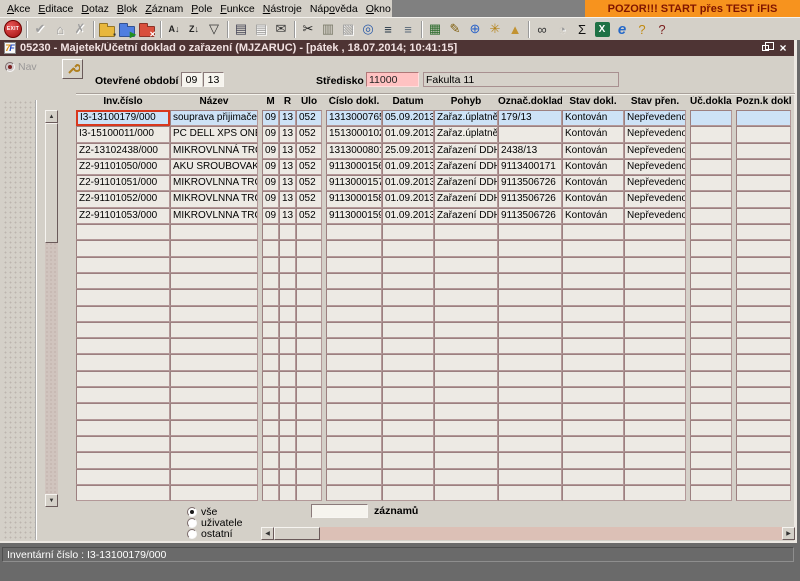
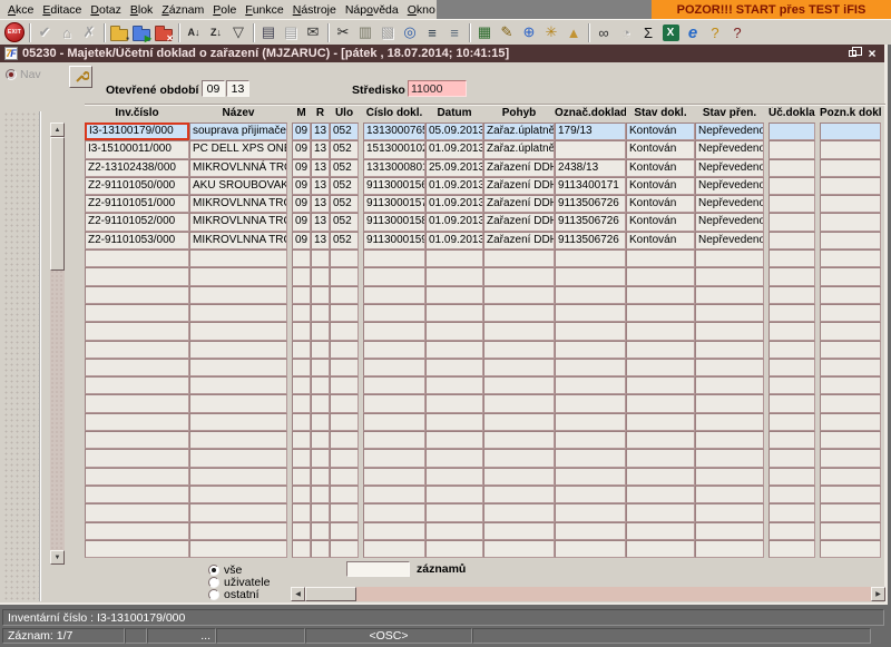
  Akce
  Editace
  Dotaz
  Blok
  Záznam
  Pole
  Funkce
  Nástroje
  Nápověda
  Okno
  POZOR!!! START přes TEST iFIS
  ✔
  ⌂
  ✗
  ▪
  ▶
  ✕
  A↓
  Z↓
  ▽
  ▤
  ▤
  ✉
  ✂
  ▥
  ▧
  ◎
  ≡
  ≡
  ▦
  ✎
  ⊕
  ✳
  ▲
  ∞
  ◔
  Σ
  X
  e
  ?
  ?
  7
  F
  05230 - Majetek/Účetní doklad o zařazení (MJZARUC) - [pátek , 18.07.2014; 10:41:15]
  ×
  Nav
  Otevřené období
  09
  13
  Středisko
  11000
- Fakulta 11
  Inv.číslo
  Název
  M
  R
  Úlo
  Číslo dokl.
  Datum
  Pohyb
  Označ.doklad
  Stav dokl.
  Stav přen.
  Úč.dokla
  Pozn.k dokl
  I3-13100179/000
  souprava přijimače
  09
  13
  052
  131300076
  05.09.2013
  Zařaz.úplatně
  179/13
  Kontován
  Nepřevedeno
  I3-15100011/000
  PC DELL XPS ON
  09
  13
  052
  151300010
  01.09.2013
  Zařaz.úplatně
  Kontován
  Nepřevedeno
  Z2-13102438/000
  MIKROVLNNÁ TR
  09
  13
  052
  131300080
  25.09.2013
  Zařazení DD
  2438/13
  Kontován
  Nepřevedeno
  Z2-91101050/000
  AKU SROUBOVAK
  09
  13
  052
  911300015
  01.09.2013
  Zařazení DD
  9113400171
  Kontován
  Nepřevedeno
  Z2-91101051/000
  MIKROVLNNA TR
  09
  13
  052
  911300015
  01.09.2013
  Zařazení DD
  9113506726
  Kontován
  Nepřevedeno
  Z2-91101052/000
  MIKROVLNNA TR
  09
  13
  052
  911300015
  01.09.2013
  Zařazení DD
  9113506726
  Kontován
  Nepřevedeno
  Z2-91101053/000
  MIKROVLNNA TR
  09
  13
  052
  911300015
  01.09.2013
  Zařazení DD
  9113506726
  Kontován
  Nepřevedeno
  vše
  uživatele
  ostatní
  záznamů
  Inventární číslo : I3-13100179/000
+ Záznam: 1/7
+ ...
+ <OSC>
